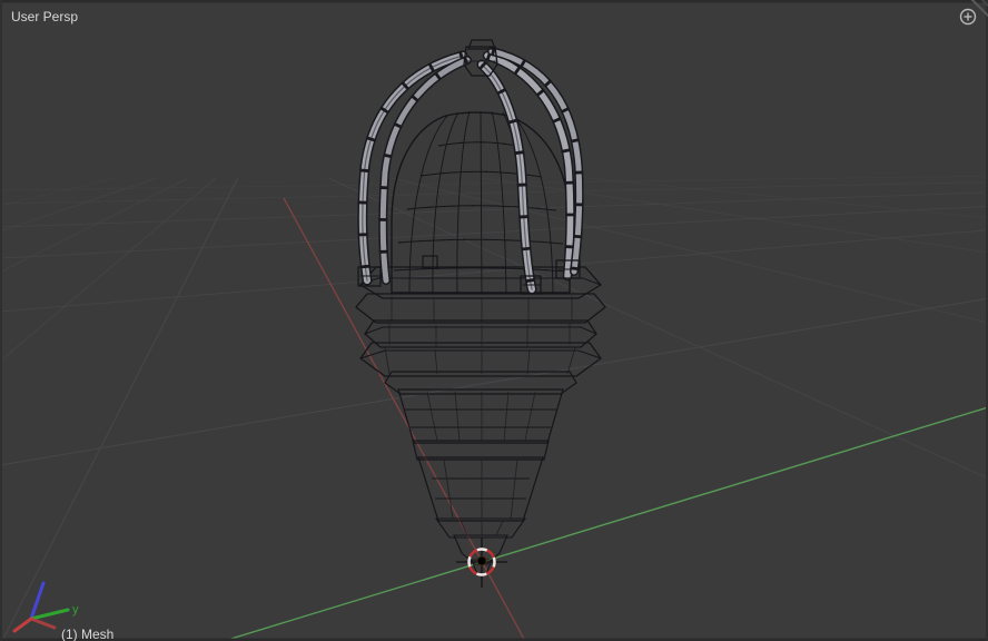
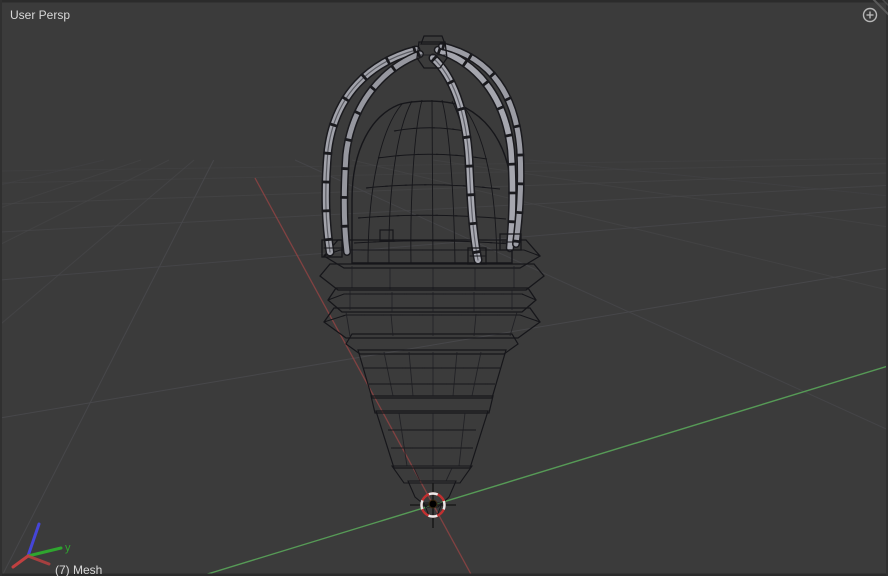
  y
  User Persp
- (1) Mesh
+ (7) Mesh
